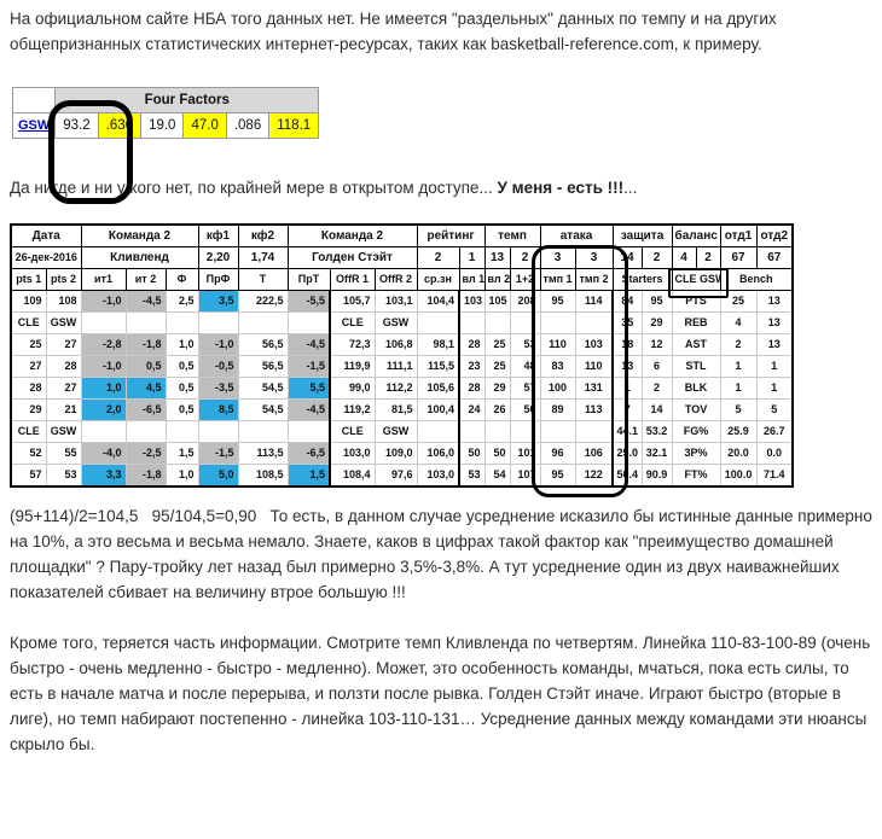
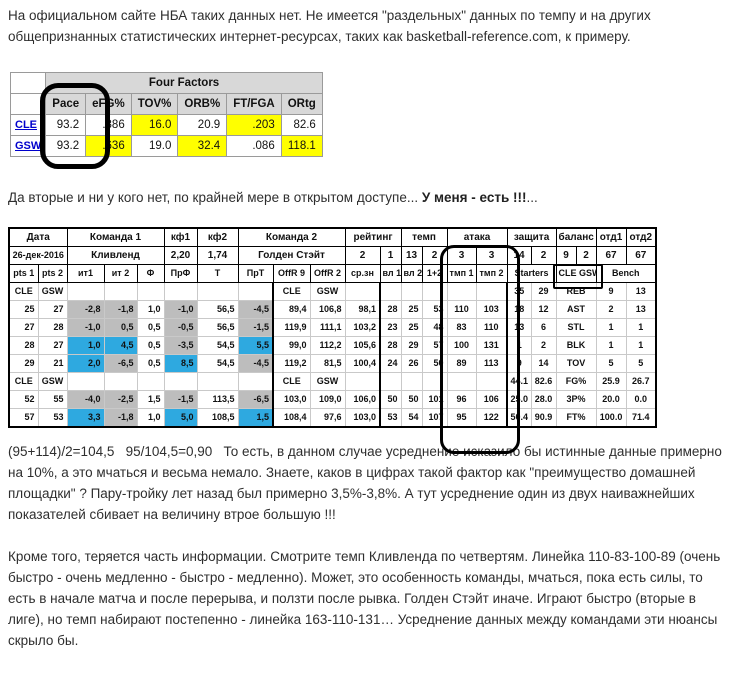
- На официальном сайте НБА того данных нет. Не имеется "раздельных" данных по темпу и на других общепризнанных статистических интернет-ресурсах, таких как basketball-reference.com, к примеру.
+ На официальном сайте НБА таких данных нет. Не имеется "раздельных" данных по темпу и на других общепризнанных статистических интернет-ресурсах, таких как basketball-reference.com, к примеру.
  	Four Factors
+ 	Pace	eFG%	TOV%	ORB%	FT/FGA	ORtg
+ CLE	93.2	.386	16.0	20.9	.203	82.6
- GSW	93.2	.636	19.0	47.0	.086	118.1
+ GSW	93.2	.636	19.0	32.4	.086	118.1
- Да нигде и ни у кого нет, по крайней мере в открытом доступе... У меня - есть !!!...
+ Да вторые и ни у кого нет, по крайней мере в открытом доступе... У меня - есть !!!...
- Дата	Команда 2	кф1	кф2	Команда 2	рейтинг	темп	атака	защита	баланс	отд1	отд2
+ Дата	Команда 1	кф1	кф2	Команда 2	рейтинг	темп	атака	защита	баланс	отд1	отд2
- 26-дек-2016	Кливленд	2,20	1,74	Голден Стэйт	2	1	13	2	3	3	14	2	4	2	67	67
+ 26-дек-2016	Кливленд	2,20	1,74	Голден Стэйт	2	1	13	2	3	3	14	2	9	2	67	67
- pts 1	pts 2	ит1	ит 2	Ф	ПрФ	Т	ПрТ	OffR 1	OffR 2	ср.зн	вл 1	вл 2	1+2	тмп 1	тмп 2	Starters	CLE GS	Bench
+ pts 1	pts 2	ит1	ит 2	Ф	ПрФ	Т	ПрТ	OffR 9	OffR 2	ср.зн	вл 1	вл 2	1+2	тмп 1	тмп 2	Starters	CLE GS	Bench
- 109	108	-1,0	-4,5	2,5	3,5	222,5	-5,5	105,7	103,1	104,4	103	105	208	95	114	84	95	PTS	25	13
- CLE	GSW							CLE	GSW							35	29	REB	4	13
+ CLE	GSW							CLE	GSW							35	29	REB	9	13
- 25	27	-2,8	-1,8	1,0	-1,0	56,5	-4,5	72,3	106,8	98,1	28	25	53	110	103	18	12	AST	2	13
+ 25	27	-2,8	-1,8	1,0	-1,0	56,5	-4,5	89,4	106,8	98,1	28	25	53	110	103	18	12	AST	2	13
- 27	28	-1,0	0,5	0,5	-0,5	56,5	-1,5	119,9	111,1	115,5	23	25	48	83	110	13	6	STL	1	1
+ 27	28	-1,0	0,5	0,5	-0,5	56,5	-1,5	119,9	111,1	103,2	23	25	48	83	110	13	6	STL	1	1
  28	27	1,0	4,5	0,5	-3,5	54,5	5,5	99,0	112,2	105,6	28	29	57	100	131	1	2	BLK	1	1
- 29	21	2,0	-6,5	0,5	8,5	54,5	-4,5	119,2	81,5	100,4	24	26	50	89	113	7	14	TOV	5	5
+ 29	21	2,0	-6,5	0,5	8,5	54,5	-4,5	119,2	81,5	100,4	24	26	50	89	113	9	14	TOV	5	5
- CLE	GSW							CLE	GSW							44.1	53.2	FG%	25.9	26.7
+ CLE	GSW							CLE	GSW							44.1	82.6	FG%	25.9	26.7
- 52	55	-4,0	-2,5	1,5	-1,5	113,5	-6,5	103,0	109,0	106,0	50	50	101	96	106	25.0	32.1	3P%	20.0	0.0
+ 52	55	-4,0	-2,5	1,5	-1,5	113,5	-6,5	103,0	109,0	106,0	50	50	101	96	106	25.0	28.0	3P%	20.0	0.0
  57	53	3,3	-1,8	1,0	5,0	108,5	1,5	108,4	97,6	103,0	53	54	107	95	122	50.4	90.9	FT%	100.0	71.4
- (95+114)/2=104,5 95/104,5=0,90 То есть, в данном случае усреднение исказило бы истинные данные примерно на 10%, а это весьма и весьма немало. Знаете, каков в цифрах такой фактор как "преимущество домашней площадки" ? Пару-тройку лет назад был примерно 3,5%-3,8%. А тут усреднение один из двух наиважнейших показателей сбивает на величину втрое большую !!!
+ (95+114)/2=104,5 95/104,5=0,90 То есть, в данном случае усреднение исказило бы истинные данные примерно на 10%, а это мчаться и весьма немало. Знаете, каков в цифрах такой фактор как "преимущество домашней площадки" ? Пару-тройку лет назад был примерно 3,5%-3,8%. А тут усреднение один из двух наиважнейших показателей сбивает на величину втрое большую !!!
- Кроме того, теряется часть информации. Смотрите темп Кливленда по четвертям. Линейка 110-83-100-89 (очень быстро - очень медленно - быстро - медленно). Может, это особенность команды, мчаться, пока есть силы, то есть в начале матча и после перерыва, и ползти после рывка. Голден Стэйт иначе. Играют быстро (вторые в лиге), но темп набирают постепенно - линейка 103-110-131… Усреднение данных между командами эти нюансы скрыло бы.
+ Кроме того, теряется часть информации. Смотрите темп Кливленда по четвертям. Линейка 110-83-100-89 (очень быстро - очень медленно - быстро - медленно). Может, это особенность команды, мчаться, пока есть силы, то есть в начале матча и после перерыва, и ползти после рывка. Голден Стэйт иначе. Играют быстро (вторые в лиге), но темп набирают постепенно - линейка 163-110-131… Усреднение данных между командами эти нюансы скрыло бы.
